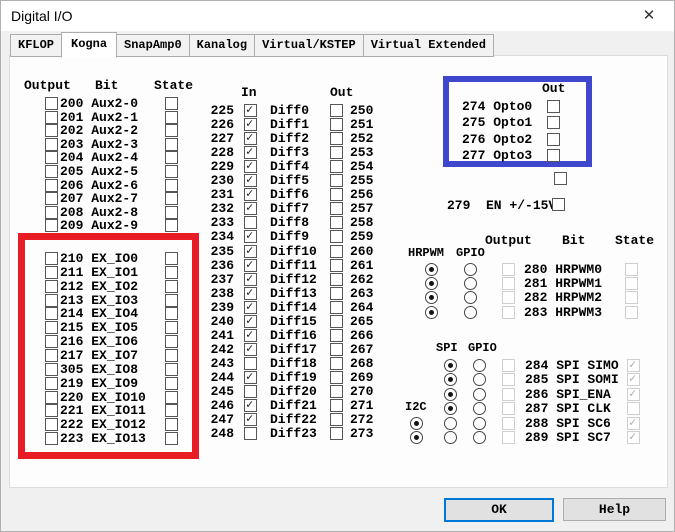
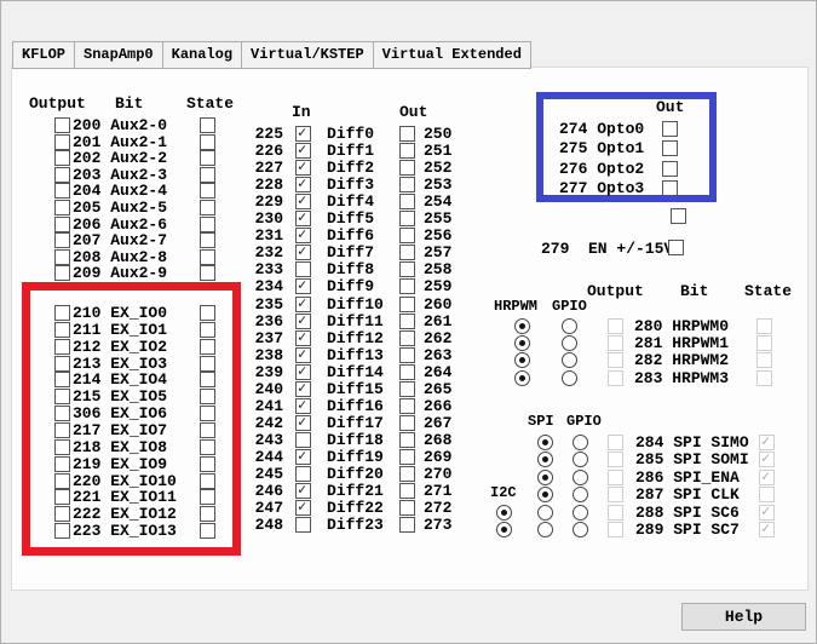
- Digital I/O
- ✕
  KFLOP
- Kogna
  SnapAmp0
  Kanalog
  Virtual/KSTEP
  Virtual Extended
  Output
  Bit
  State
  200 Aux2-0
  201 Aux2-1
  202 Aux2-2
  203 Aux2-3
  204 Aux2-4
  205 Aux2-5
  206 Aux2-6
  207 Aux2-7
  208 Aux2-8
  209 Aux2-9
  210 EX_IO0
  211 EX_IO1
  212 EX_IO2
  213 EX_IO3
  214 EX_IO4
  215 EX_IO5
- 216 EX_IO6
+ 306 EX_IO6
  217 EX_IO7
- 305 EX_IO8
+ 218 EX_IO8
  219 EX_IO9
  220 EX_IO10
  221 EX_IO11
  222 EX_IO12
  223 EX_IO13
  In
  Out
  225
  Diff0
  250
  226
  Diff1
  251
  227
  Diff2
  252
  228
  Diff3
  253
  229
  Diff4
  254
  230
  Diff5
  255
  231
  Diff6
  256
  232
  Diff7
  257
  233
  Diff8
  258
  234
  Diff9
  259
  235
  Diff10
  260
  236
  Diff11
  261
  237
  Diff12
  262
  238
  Diff13
  263
  239
  Diff14
  264
  240
  Diff15
  265
  241
  Diff16
  266
  242
  Diff17
  267
  243
  Diff18
  268
  244
  Diff19
  269
  245
  Diff20
  270
  246
  Diff21
  271
  247
  Diff22
  272
  248
  Diff23
  273
  Out
  274 Opto0
  275 Opto1
  276 Opto2
  277 Opto3
  279 EN +/-15
  Output
  Bit
  State
  HRPWM
  GPIO
  280 HRPWM0
  281 HRPWM1
  282 HRPWM2
  283 HRPWM3
  SPI
  GPIO
  I2C
  284 SPI SIMO
  285 SPI SOMI
  286 SPI_ENA
  287 SPI CLK
  288 SPI SC6
  289 SPI SC7
- OK
  Help
